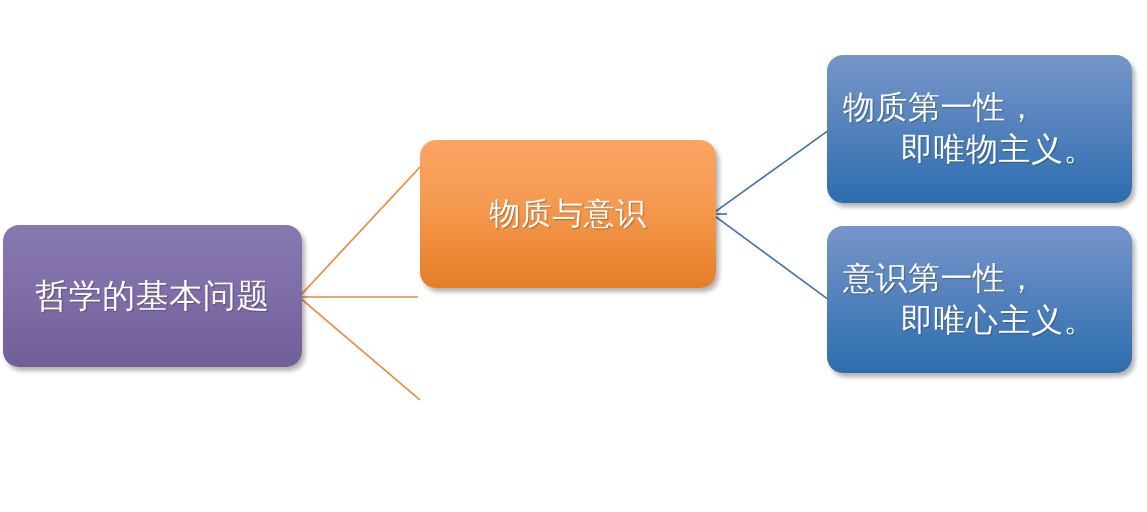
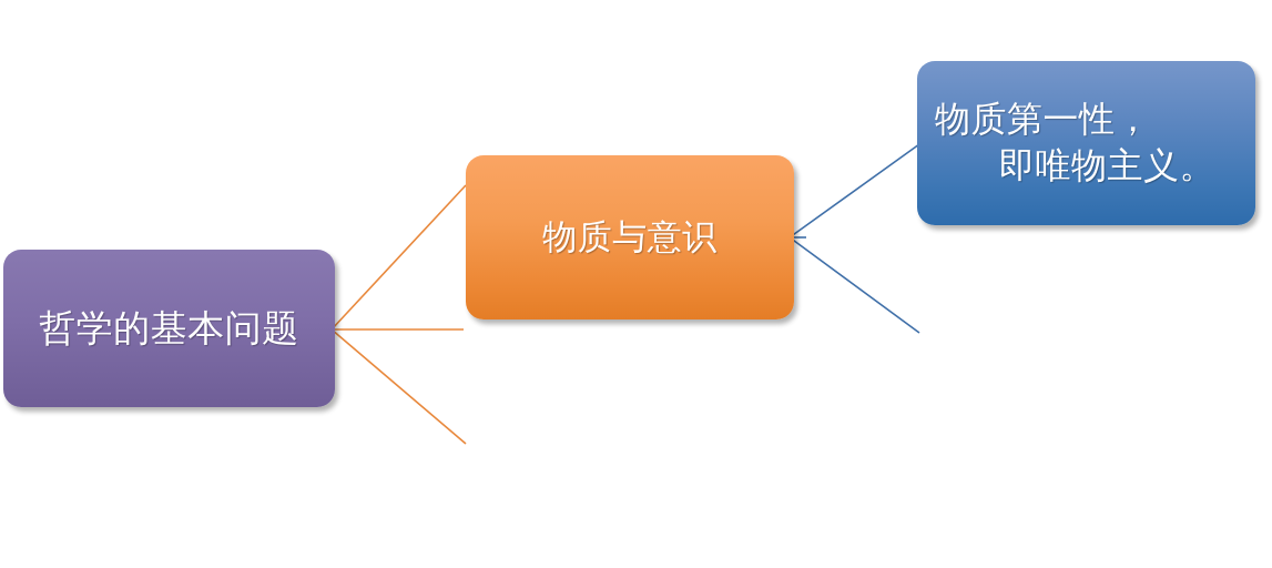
  哲学的基本问题
  物质与意识
  物质第一性，
  即唯物主义。
- 意识第一性，
- 即唯心主义。
